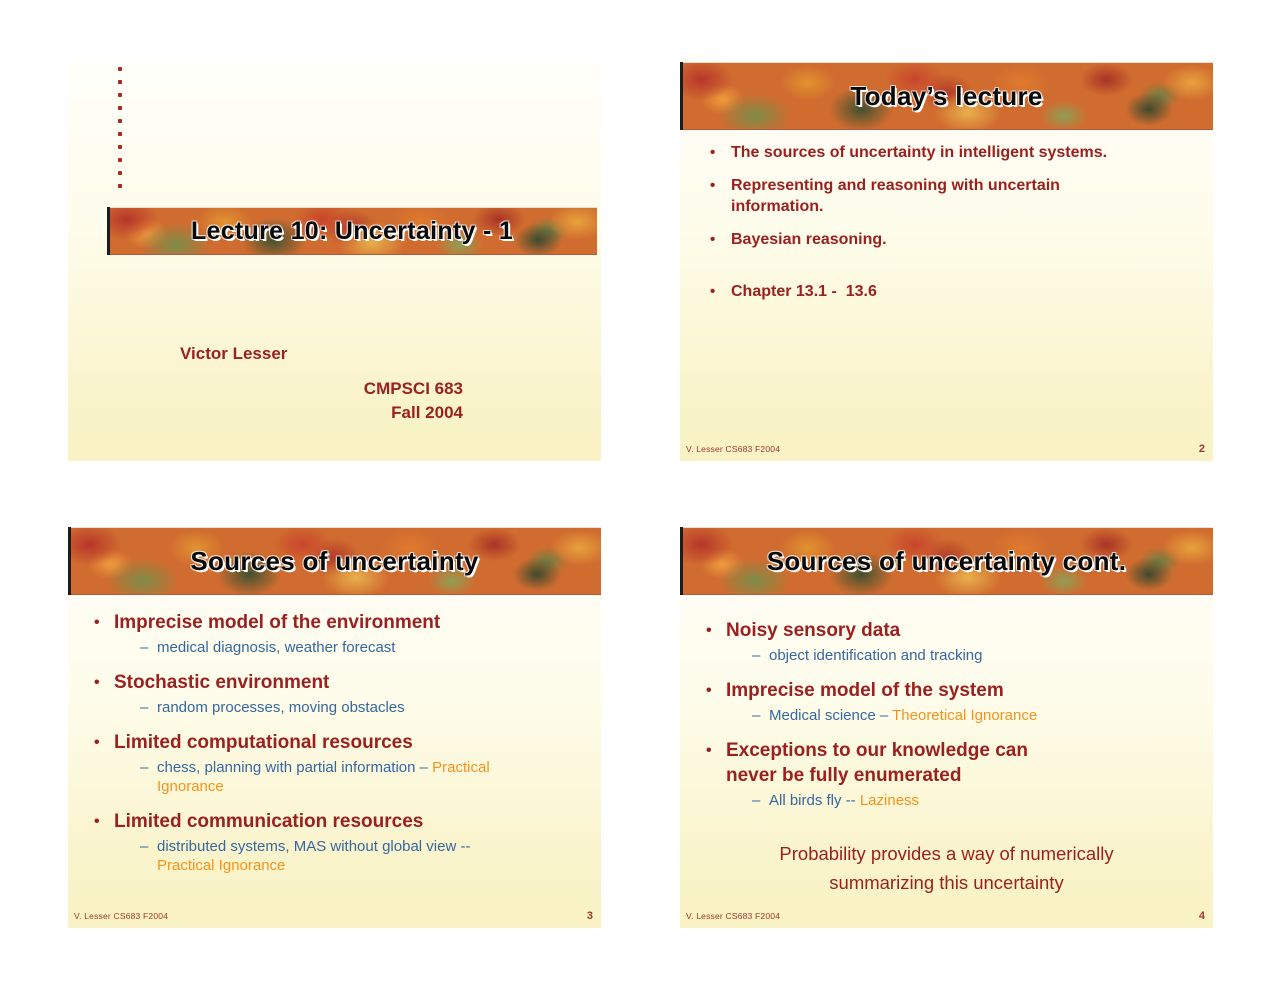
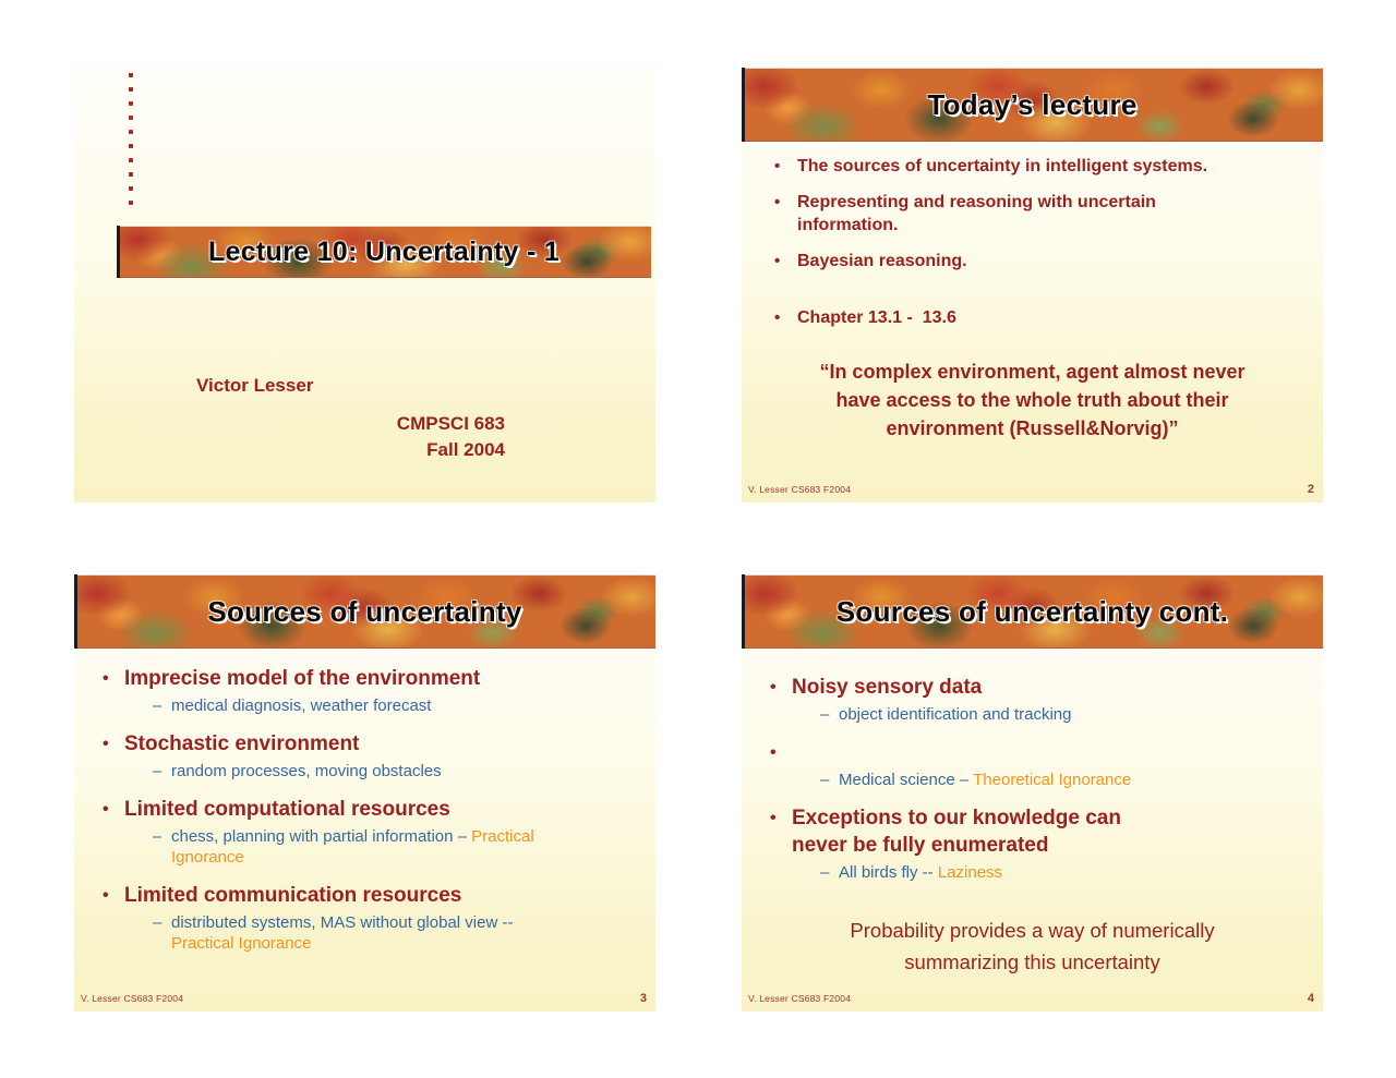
  Lecture 10: Uncertainty - 1
  Victor Lesser
  CMPSCI 683
  Fall 2004
  Today’s lecture
  •
  The sources of uncertainty in intelligent systems.
  •
  Representing and reasoning with uncertain
  information.
  •
  Bayesian reasoning.
  •
  Chapter 13.1 - 13.6
+ “In complex environment, agent almost never
+ have access to the whole truth about their
+ environment (Russell&Norvig)”
  V. Lesser CS683 F2004
  2
  Sources of uncertainty
  •
  Imprecise model of the environment
  –
  medical diagnosis, weather forecast
  •
  Stochastic environment
  –
  random processes, moving obstacles
  •
  Limited computational resources
  –
  chess, planning with partial information – Practical
  Ignorance
  •
  Limited communication resources
  –
  distributed systems, MAS without global view --
  Practical Ignorance
  V. Lesser CS683 F2004
  3
  Sources of uncertainty cont.
  •
  Noisy sensory data
  –
  object identification and tracking
  •
- Imprecise model of the system
  –
  Medical science – Theoretical Ignorance
  •
  Exceptions to our knowledge can
  never be fully enumerated
  –
  All birds fly -- Laziness
  Probability provides a way of numerically
  summarizing this uncertainty
  V. Lesser CS683 F2004
  4
